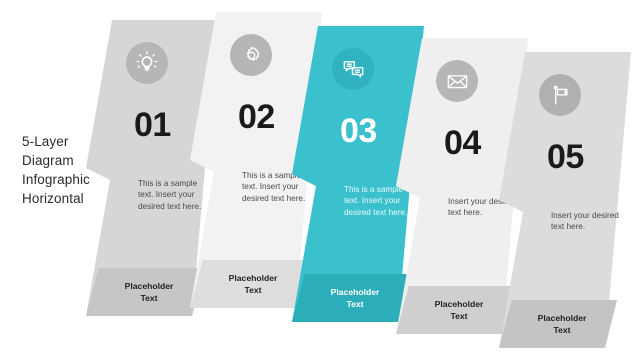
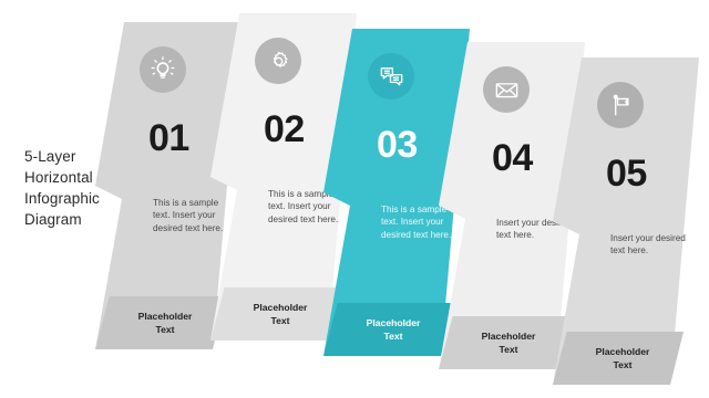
  5-Layer
- Diagram
+ Horizontal
  Infographic
- Horizontal
+ Diagram
  01
  This is a sample text. Insert your desired text here.
  Placeholder
  Text
  02
  This is a samp text. Insert your desired text here.
  Placeholder
  Text
  03
  This is a sample text. Insert your desired text here.
  Placeholder
  Text
  04
  Insert your des text here.
  Placeholder
  Text
  05
  Insert your desired text here.
  Placeholder
  Text
